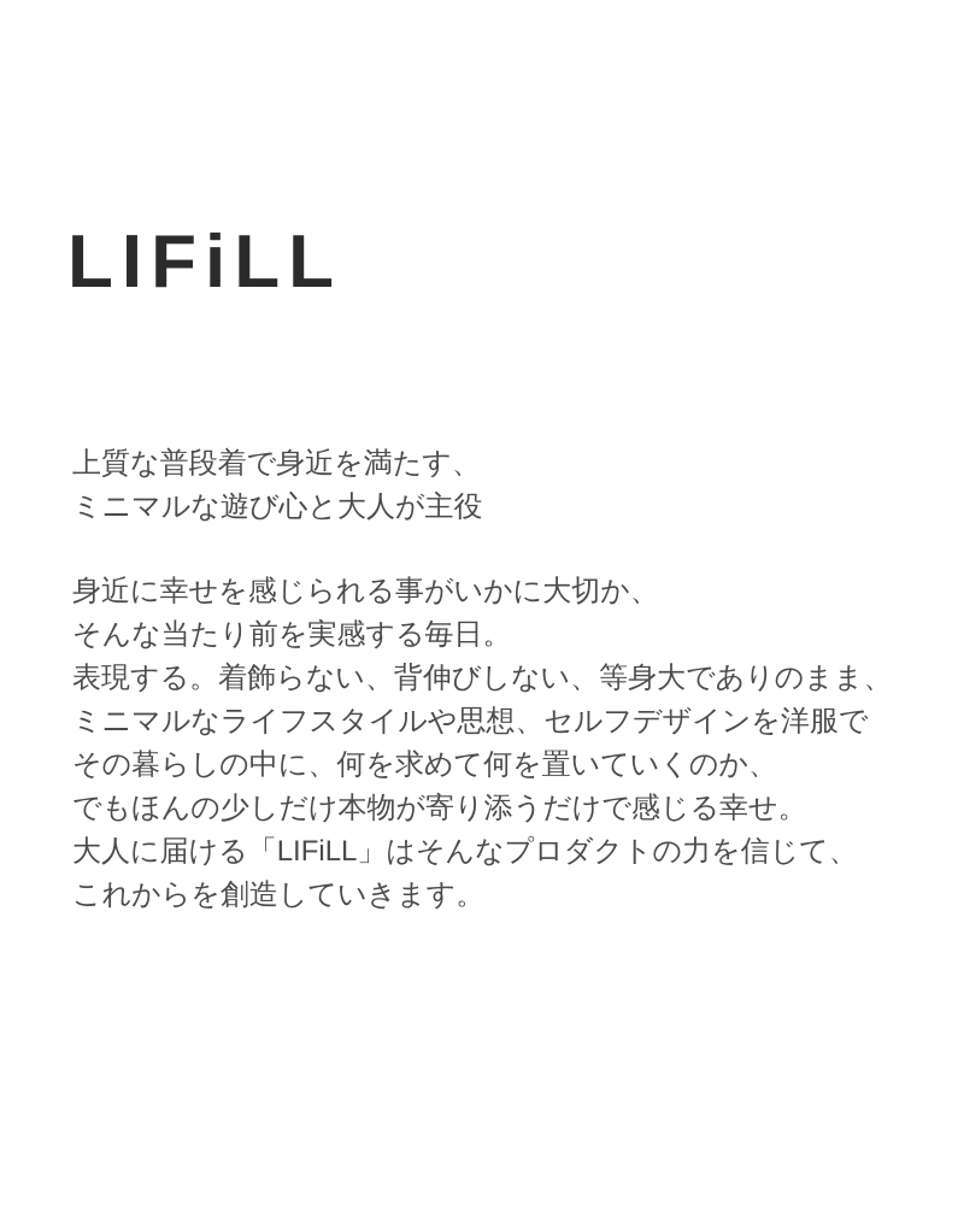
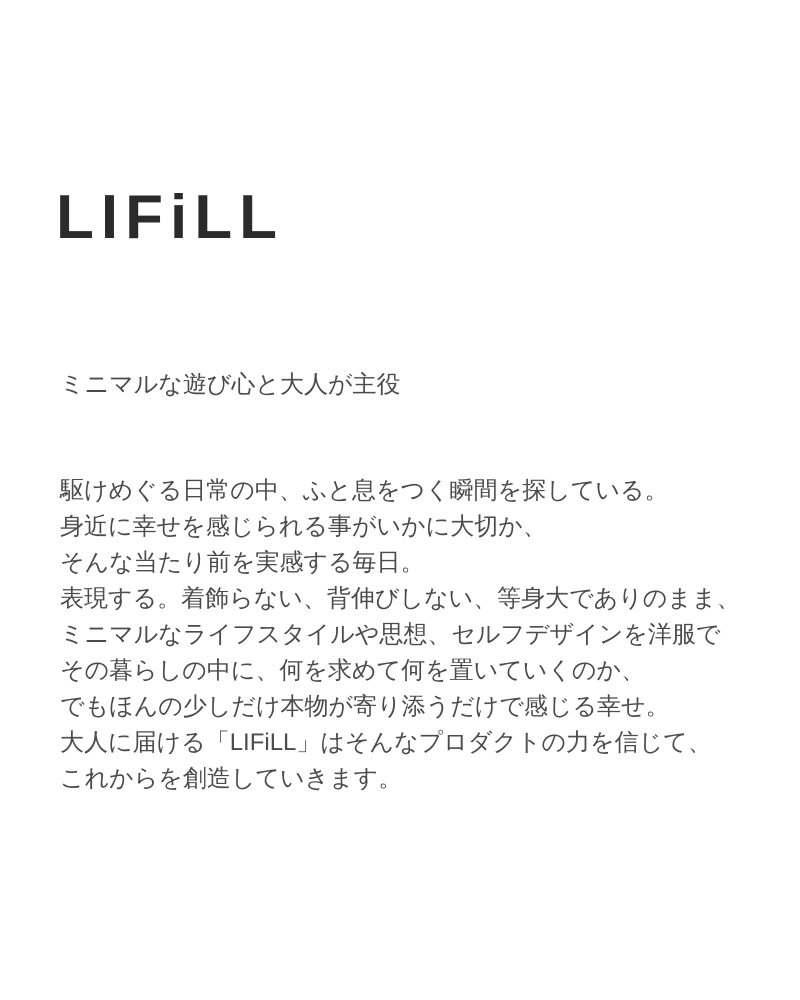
  LIFiLL
- 上質な普段着で身近を満たす、
  ミニマルな遊び心と大人が主役
+ 駆けめぐる日常の中、ふと息をつく瞬間を探している。
  身近に幸せを感じられる事がいかに大切か、
  そんな当たり前を実感する毎日。
  表現する。着飾らない、背伸びしない、等身大でありのまま、
  ミニマルなライフスタイルや思想、セルフデザインを洋服で
  その暮らしの中に、何を求めて何を置いていくのか、
  でもほんの少しだけ本物が寄り添うだけで感じる幸せ。
  大人に届ける「LIFiLL」はそんなプロダクトの力を信じて、
  これからを創造していきます。
